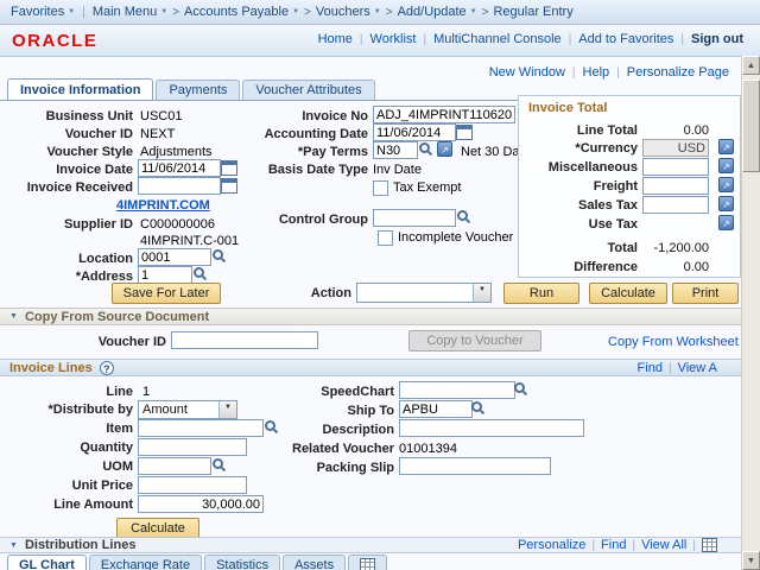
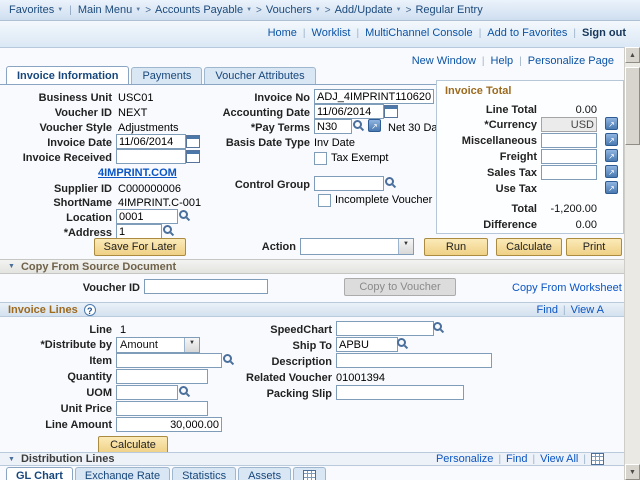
  Favorites
  Main Menu
  Accounts Payable
  Vouchers
  Add/Update
  Regular Entry
- ORACLE
  Home
  Worklist
  MultiChannel Console
  Add to Favorites
  Sign out
  New Window
  Help
  Personalize Page
  Invoice Information
  Payments
  Voucher Attributes
  Business Unit
  USC01
  Voucher ID
  NEXT
  Voucher Style
  Adjustments
  Invoice Date
  11/06/2014
  Invoice Received
  4IMPRINT.COM
  Supplier ID
  C000000006
+ ShortName
  4IMPRINT.C-001
  Location
  0001
  *Address
  1
  Invoice No
  ADJ_4IMPRINT110620
  Accounting Date
  11/06/2014
  *Pay Terms
  N30
  Net 30 Da
  Basis Date Type
  Inv Date
  Tax Exempt
  Control Group
  Incomplete Voucher
  Invoice Total
  Line Total
  0.00
  *Currency
  USD
  Miscellaneous
  Freight
  Sales Tax
  Use Tax
  Total
  -1,200.00
  Difference
  0.00
  Save For Later
  Action
  Run
  Calculate
  Print
  Copy From Source Document
  Voucher ID
  Copy to Voucher
  Copy From Worksheet
  Invoice Lines
  Find
  View A
  Line
  1
  *Distribute by
  Amount
  Item
  Quantity
  UOM
  Unit Price
  Line Amount
  30,000.00
  Calculate
  SpeedChart
  Ship To
  APBU
  Description
  Related Voucher
  01001394
  Packing Slip
  Distribution Lines
  Personalize
  Find
  View All
  GL Chart
  Exchange Rate
  Statistics
  Assets
